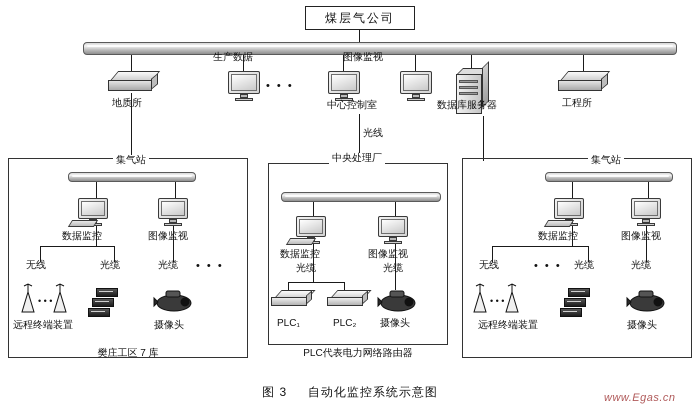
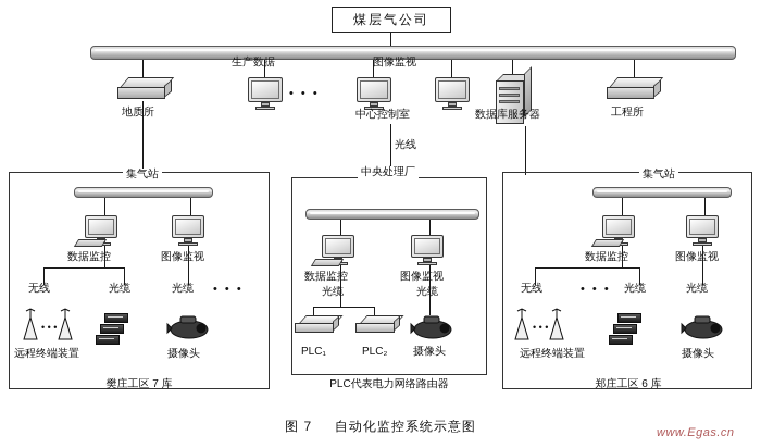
  煤层气公司
  生产数据
  图像监视
  地质所
  • • •
  中心控制室
  数据库服务器
  工程所
  光线
  集气站
  数据监控
  图像视
  无线
  光缆
  光缆
  • • •
  • • •
  远程终端装置
  摄像头
  樊庄工区 7 库
  中央处理厂
  数据监控
  图像监视
  光缆
  光缆
  PLC₁
  PLC₂
  摄像头
  PLC代表电力网络路由器
  集气站
  数据监控
  图像视
  无线
  光缆
  光缆
  • • •
  • • •
  远程终端装置
  摄像头
+ 郑庄工区 6 库
- 图 3 自动化监控系统示意图
+ 图 7 自动化监控系统示意图
  www.Egas.cn
